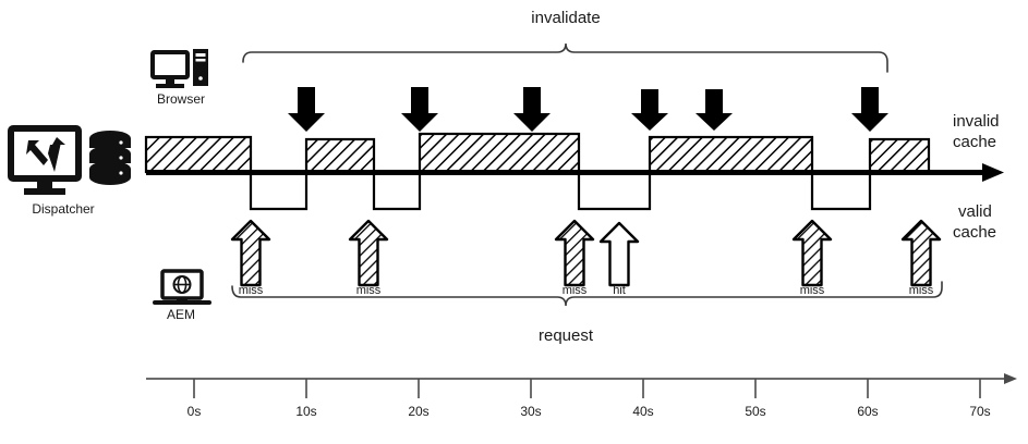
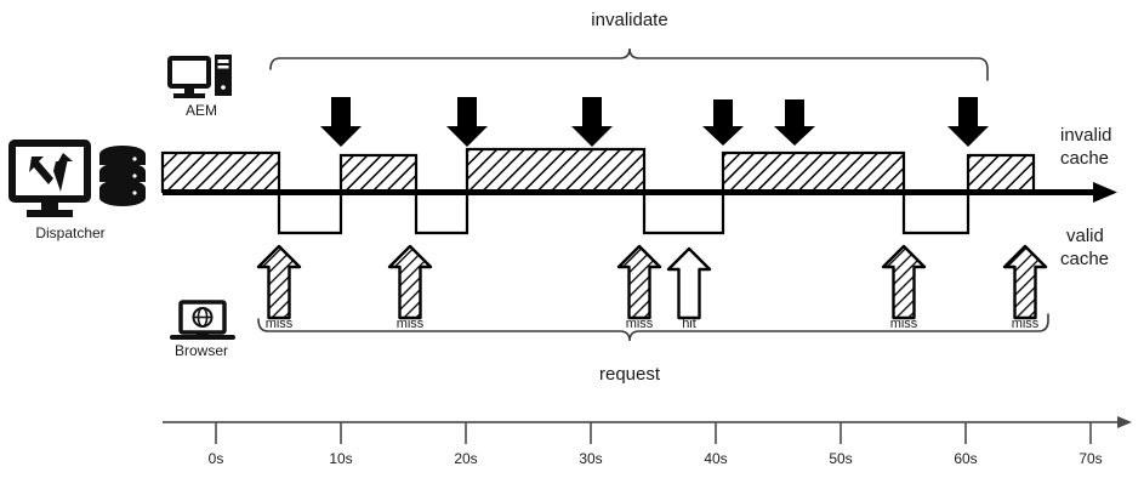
  invalidate
  request
  invalid
  cache
  valid
  cache
- Browser
+ AEM
  Dispatcher
- AEM
+ Browser
  miss
  miss
  miss
  hit
  miss
  miss
  0s
  10s
  20s
  30s
  40s
  50s
  60s
  70s
